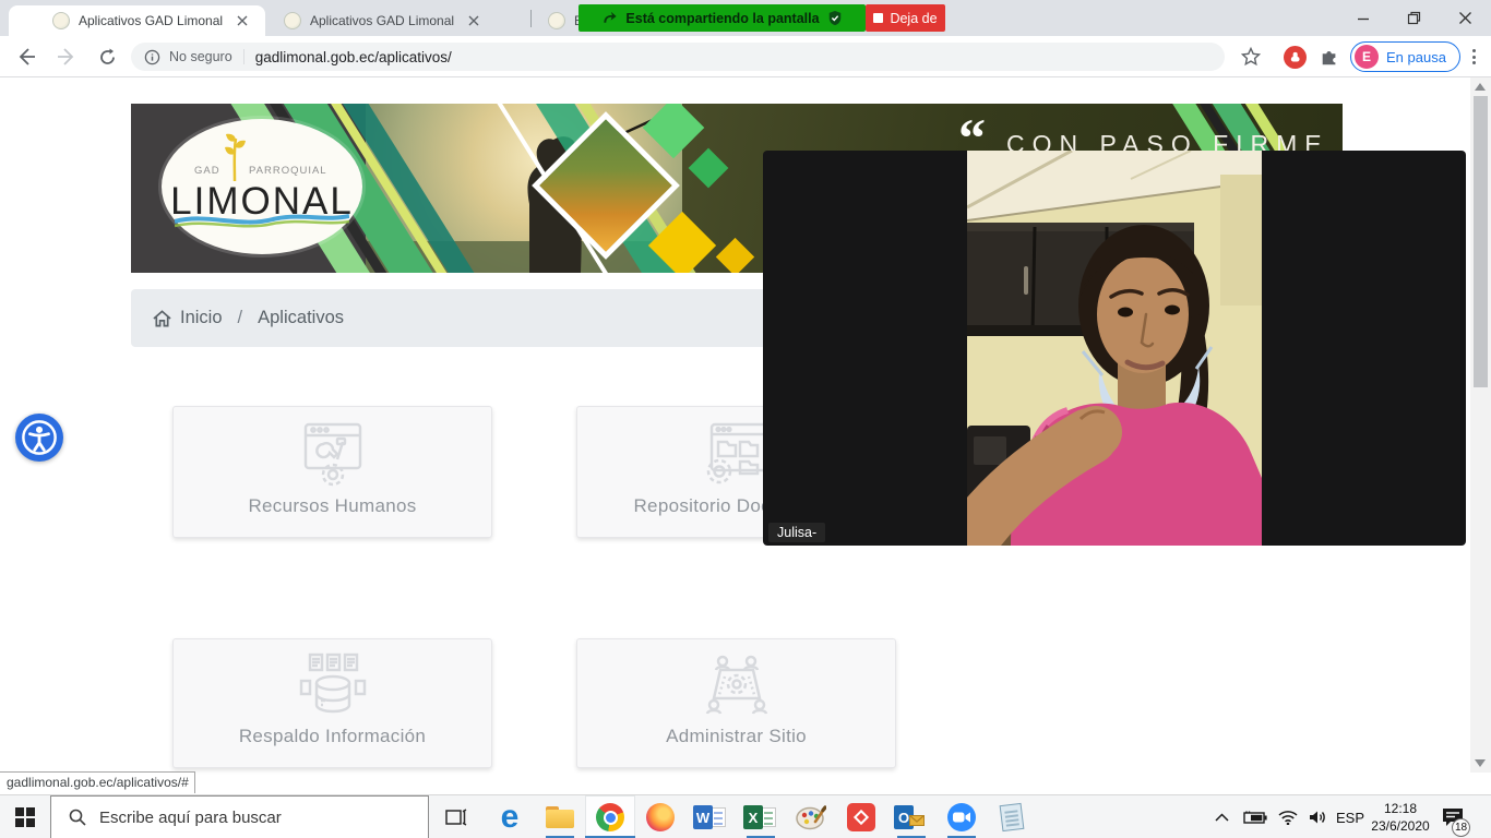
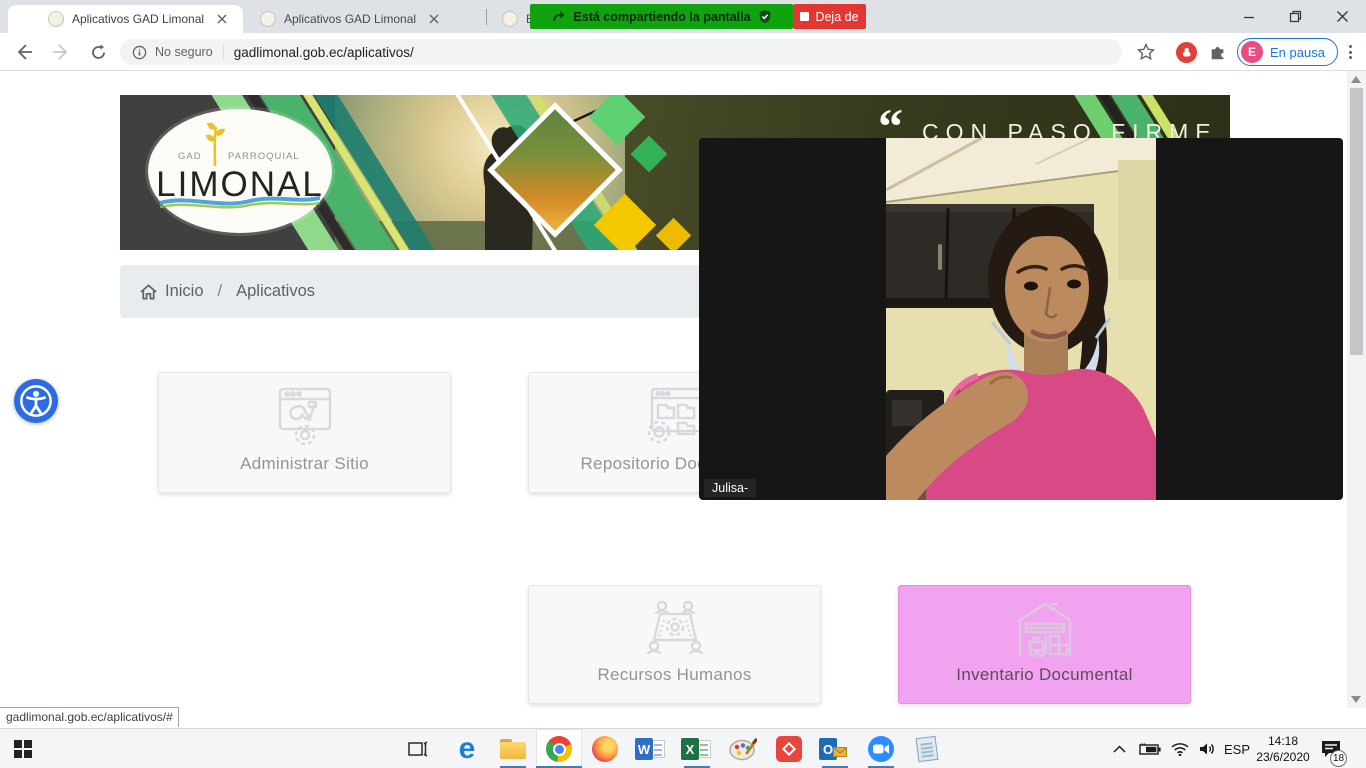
  Aplicativos GAD Limonal
  Aplicativos GAD Limonal
  Está compartiendo la pantalla
  Deja de
  No seguro
  gadlimonal.gob.ec/aplicativos/
  E
  En pausa
  “
  CON PASO FIRME
  GAD
  PARROQUIAL
  LIMONAL
  Inicio
  /
  Aplicativos
- Recursos Humanos
+ Administrar Sitio
- Respaldo Información
- Administrar Sitio
+ Recursos Humanos
+ Inventario Documental
  gadlimonal.gob.ec/aplicativos/#
  Julisa-
- Escribe aquí para buscar
  e
  W
  X
  O
  ESP
- 12:18
+ 14:18
  23/6/2020
  18
